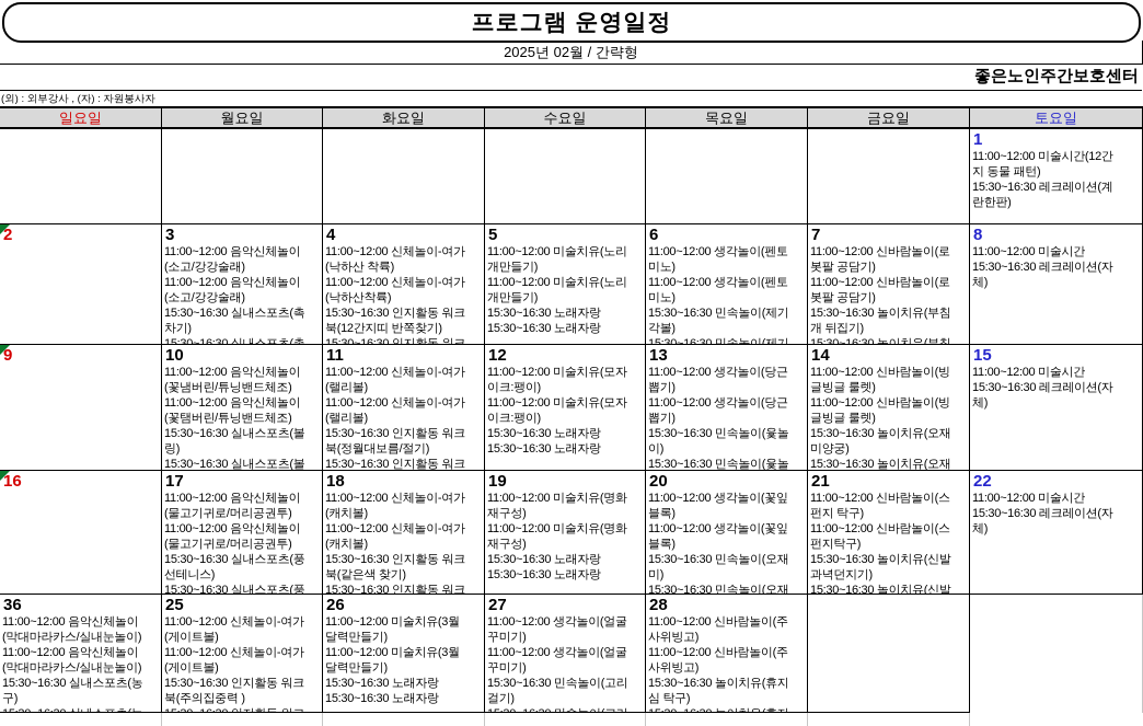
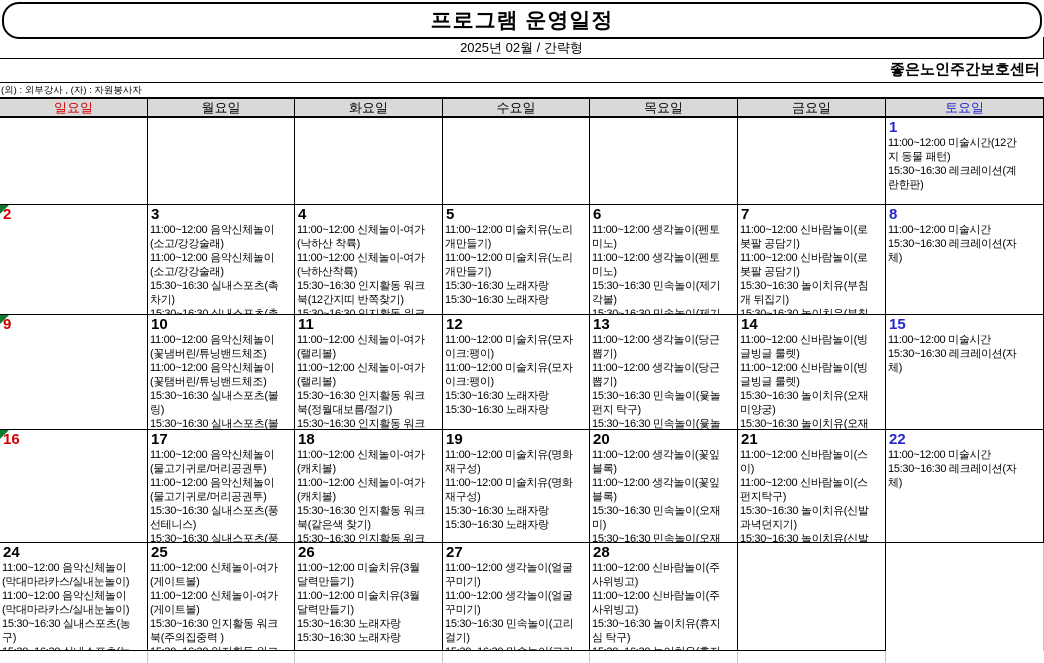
  프로그램 운영일정
  2025년 02월 / 간략형
  좋은노인주간보호센터
  (외) : 외부강사 , (자) : 자원봉사자
  일요일
  월요일
  화요일
  수요일
  목요일
  금요일
  토요일
  1
  11:00~12:00 미술시간(12간
  지 동물 패턴)
  15:30~16:30 레크레이션(계
  란한판)
  2
  3
  11:00~12:00 음악신체놀이
  (소고/강강술래)
  11:00~12:00 음악신체놀이
  (소고/강강술래)
  15:30~16:30 실내스포츠(촉
  차기)
  15:30~16:30 실내스포츠(촉
  4
  11:00~12:00 신체놀이-여가
  (낙하산 착륙)
  11:00~12:00 신체놀이-여가
  (낙하산착륙)
  15:30~16:30 인지활동 워크
  북(12간지띠 반쪽찾기)
  15:30~16:30 인지활동 워크
  5
  11:00~12:00 미술치유(노리
  개만들기)
  11:00~12:00 미술치유(노리
  개만들기)
  15:30~16:30 노래자랑
  15:30~16:30 노래자랑
  6
  11:00~12:00 생각놀이(펜토
  미노)
  11:00~12:00 생각놀이(펜토
  미노)
  15:30~16:30 민속놀이(제기
  각볼)
  15:30~16:30 민속놀이(제기
  7
  11:00~12:00 신바람놀이(로
  봇팔 공담기)
  11:00~12:00 신바람놀이(로
  봇팔 공담기)
  15:30~16:30 놀이치유(부침
  개 뒤집기)
  15:30~16:30 놀이치유(부침
  8
  11:00~12:00 미술시간
  15:30~16:30 레크레이션(자
  체)
  9
  10
  11:00~12:00 음악신체놀이
  (꽃냄버린/튜닝밴드체조)
  11:00~12:00 음악신체놀이
  (꽃탬버린/튜닝밴드체조)
  15:30~16:30 실내스포츠(볼
  링)
  15:30~16:30 실내스포츠(볼
  11
  11:00~12:00 신체놀이-여가
  (랠리볼)
  11:00~12:00 신체놀이-여가
  (랠리볼)
  15:30~16:30 인지활동 워크
  북(정월대보름/절기)
  15:30~16:30 인지활동 워크
  12
  11:00~12:00 미술치유(모자
  이크:팽이)
  11:00~12:00 미술치유(모자
  이크:팽이)
  15:30~16:30 노래자랑
  15:30~16:30 노래자랑
  13
  11:00~12:00 생각놀이(당근
  뽑기)
  11:00~12:00 생각놀이(당근
  뽑기)
  15:30~16:30 민속놀이(윷놀
- 이)
+ 펀지 탁구)
  15:30~16:30 민속놀이(윷놀
  14
  11:00~12:00 신바람놀이(빙
  글빙글 룰렛)
  11:00~12:00 신바람놀이(빙
  글빙글 룰렛)
  15:30~16:30 놀이치유(오재
  미양궁)
  15:30~16:30 놀이치유(오재
  15
  11:00~12:00 미술시간
  15:30~16:30 레크레이션(자
  체)
  16
  17
  11:00~12:00 음악신체놀이
  (물고기귀로/머리공권투)
  11:00~12:00 음악신체놀이
  (물고기귀로/머리공권투)
  15:30~16:30 실내스포츠(풍
  선테니스)
  15:30~16:30 실내스포츠(풍
  18
  11:00~12:00 신체놀이-여가
  (캐치볼)
  11:00~12:00 신체놀이-여가
  (캐치볼)
  15:30~16:30 인지활동 워크
  북(같은색 찾기)
  15:30~16:30 인지활동 워크
  19
  11:00~12:00 미술치유(명화
  재구성)
  11:00~12:00 미술치유(명화
  재구성)
  15:30~16:30 노래자랑
  15:30~16:30 노래자랑
  20
  11:00~12:00 생각놀이(꽃잎
  블록)
  11:00~12:00 생각놀이(꽃잎
  블록)
  15:30~16:30 민속놀이(오재
  미)
  15:30~16:30 민속놀이(오재
  21
  11:00~12:00 신바람놀이(스
- 펀지 탁구)
+ 이)
  11:00~12:00 신바람놀이(스
  펀지탁구)
  15:30~16:30 놀이치유(신발
  과녁던지기)
  15:30~16:30 놀이치유(신발
  22
  11:00~12:00 미술시간
  15:30~16:30 레크레이션(자
  체)
- 36
+ 24
  11:00~12:00 음악신체놀이
  (막대마라카스/실내눈놀이)
  11:00~12:00 음악신체놀이
  (막대마라카스/실내눈놀이)
  15:30~16:30 실내스포츠(농
  구)
  25
  11:00~12:00 신체놀이-여가
  (게이트볼)
  11:00~12:00 신체놀이-여가
  (게이트볼)
  15:30~16:30 인지활동 워크
  북(주의집중력 )
  26
  11:00~12:00 미술치유(3월
  달력만들기)
  11:00~12:00 미술치유(3월
  달력만들기)
  15:30~16:30 노래자랑
  15:30~16:30 노래자랑
  27
  11:00~12:00 생각놀이(얼굴
  꾸미기)
  11:00~12:00 생각놀이(얼굴
  꾸미기)
  15:30~16:30 민속놀이(고리
  걸기)
  28
  11:00~12:00 신바람놀이(주
  사위빙고)
  11:00~12:00 신바람놀이(주
  사위빙고)
  15:30~16:30 놀이치유(휴지
  심 탁구)
